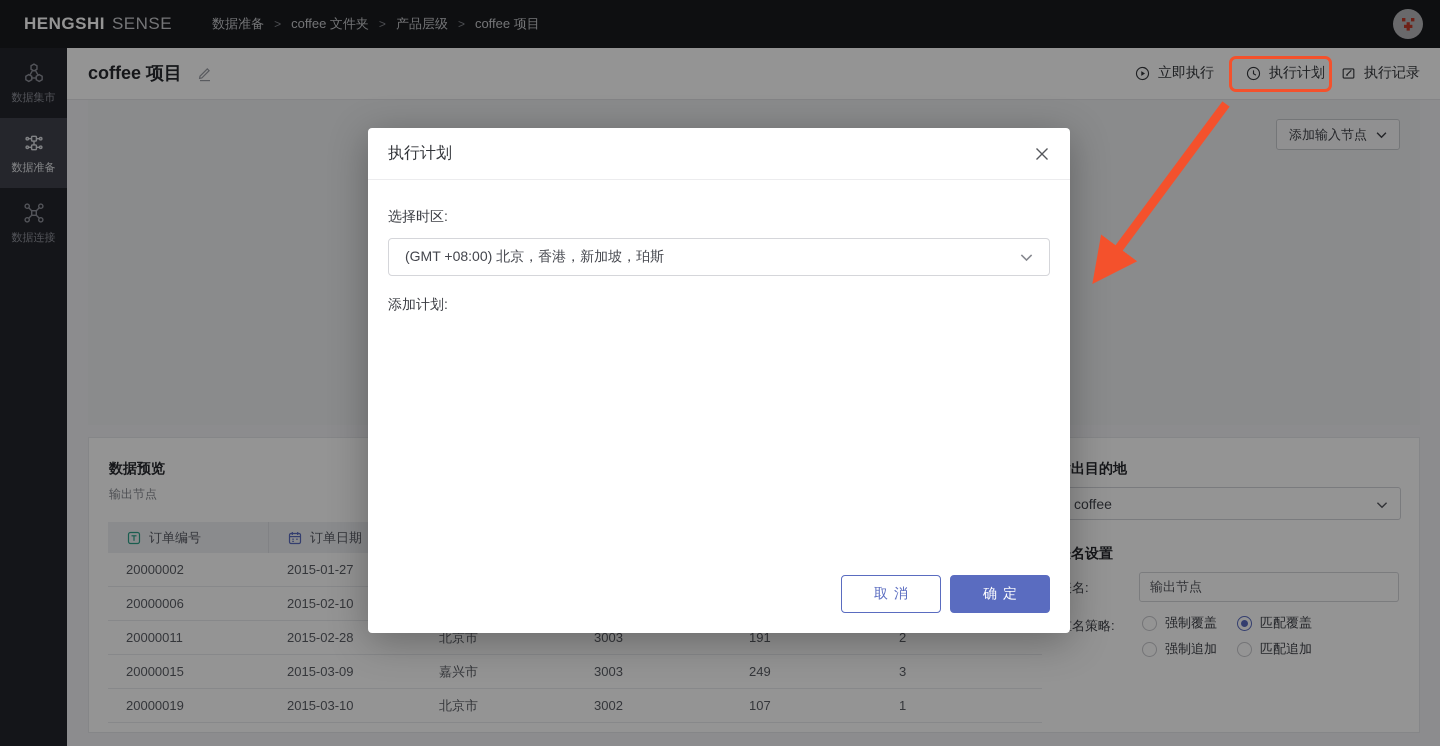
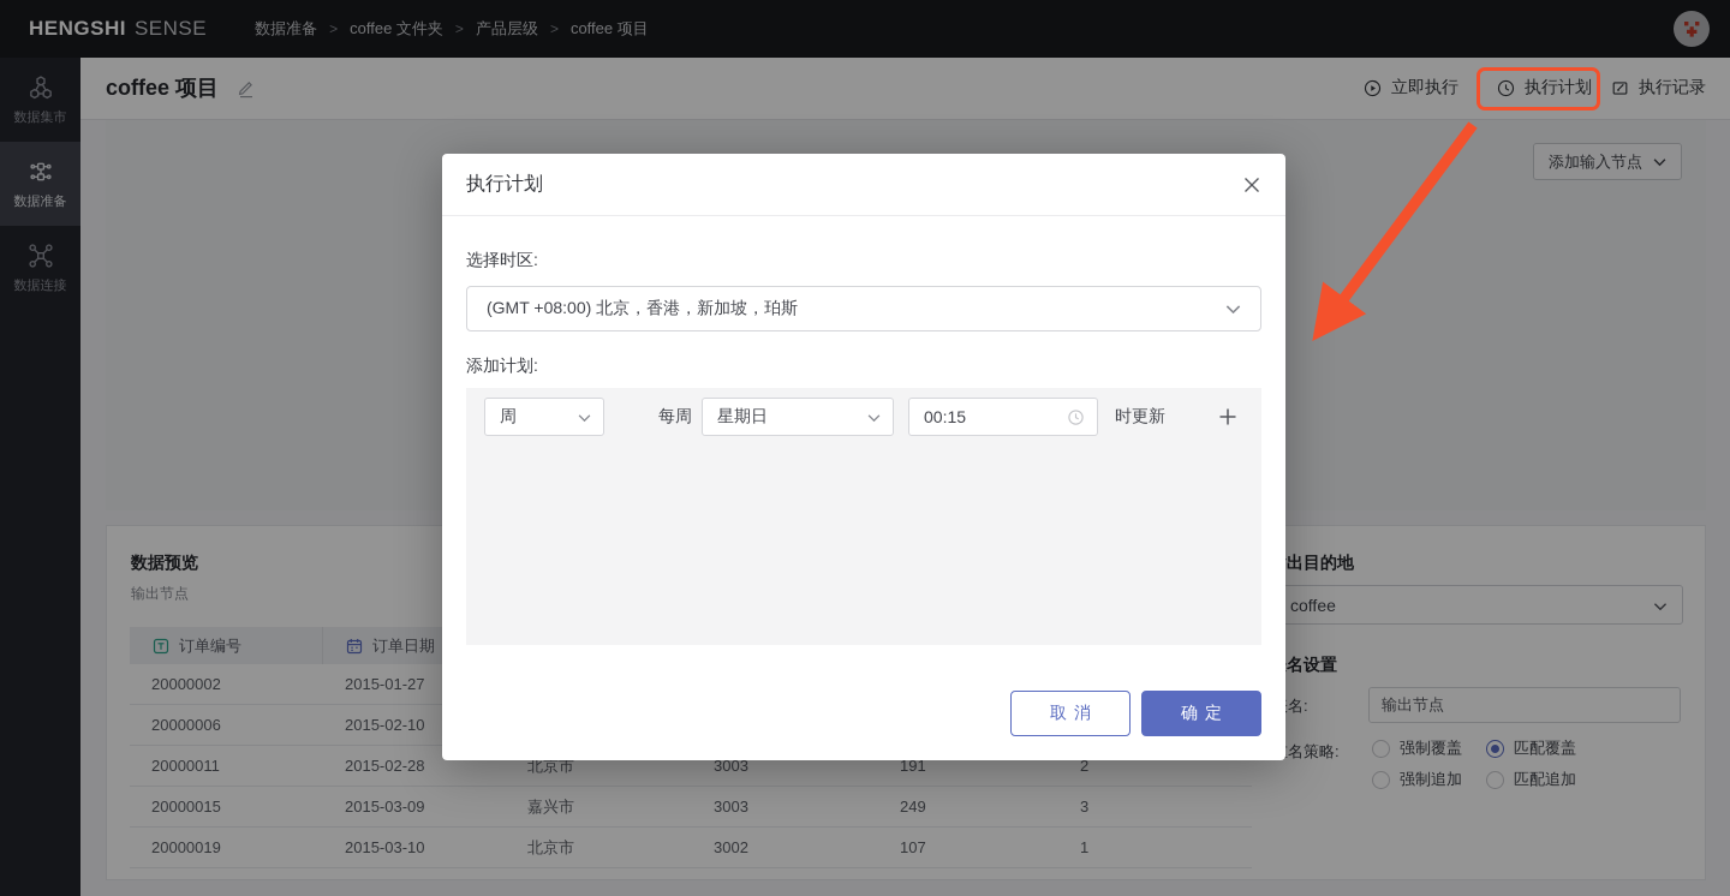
  HENGSHI
  SENSE
  数据准备
  >
  coffee 文件夹
  >
  产品层级
  >
  coffee 项目
  数据集市
  数据准备
  数据连接
  coffee 项目
  立即执行
  执行计划
  执行记录
  添加输入节点
  数据预览
  输出节点
  订单编号
  订单日期
  20000002
  2015-01-27
  20000006
  2015-02-10
  20000011
  2015-02-28
  北京市
  3003
  191
  2
  20000015
  2015-03-09
  嘉兴市
  3003
  249
  3
  20000019
  2015-03-10
  北京市
  3002
  107
  1
  出目的地
  coffee
  名设置
  输出节点
  名策略:
  强制覆盖
  匹配覆盖
  强制追加
  匹配追加
  执行计划
  选择时区:
  (GMT +08:00) 北京，香港，新加坡，珀斯
  添加计划:
+ 周
+ 每周
+ 星期日
+ 00:15
+ 时更新
  取消
  确定
